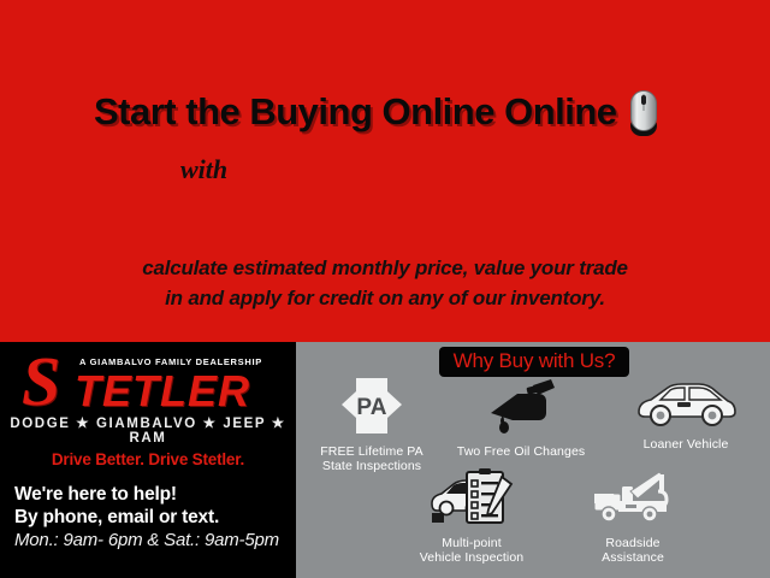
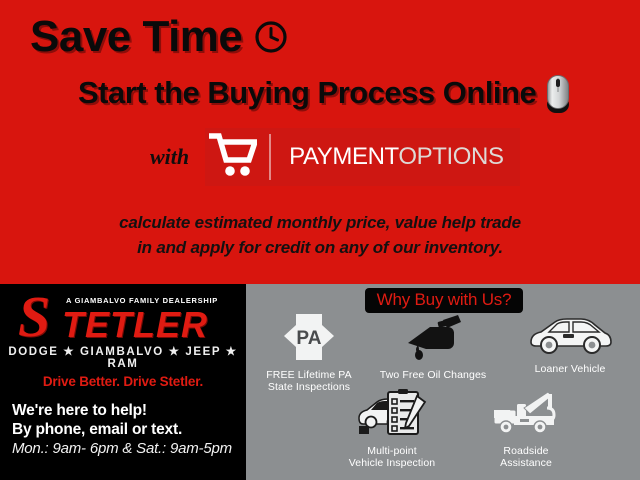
+ Save Time
- Start the Buying Online Online
+ Start the Buying Process Online
  with
+ PAYMENTOPTIONS
- calculate estimated monthly price, value your trade
+ calculate estimated monthly price, value help trade
  in and apply for credit on any of our inventory.
  S
  A GIAMBALVO FAMILY DEALERSHIP
  TETLER
  DODGE ★ GIAMBALVO ★ JEEP ★ RAM
  Drive Better. Drive Stetler.
  We're here to help!
  By phone, email or text.
  Mon.: 9am- 6pm & Sat.: 9am-5pm
  Why Buy with Us?
  PA
  FREE Lifetime PA
  State Inspections
  Two Free Oil Changes
  Loaner Vehicle
  Multi-point
  Vehicle Inspection
  Roadside
  Assistance
